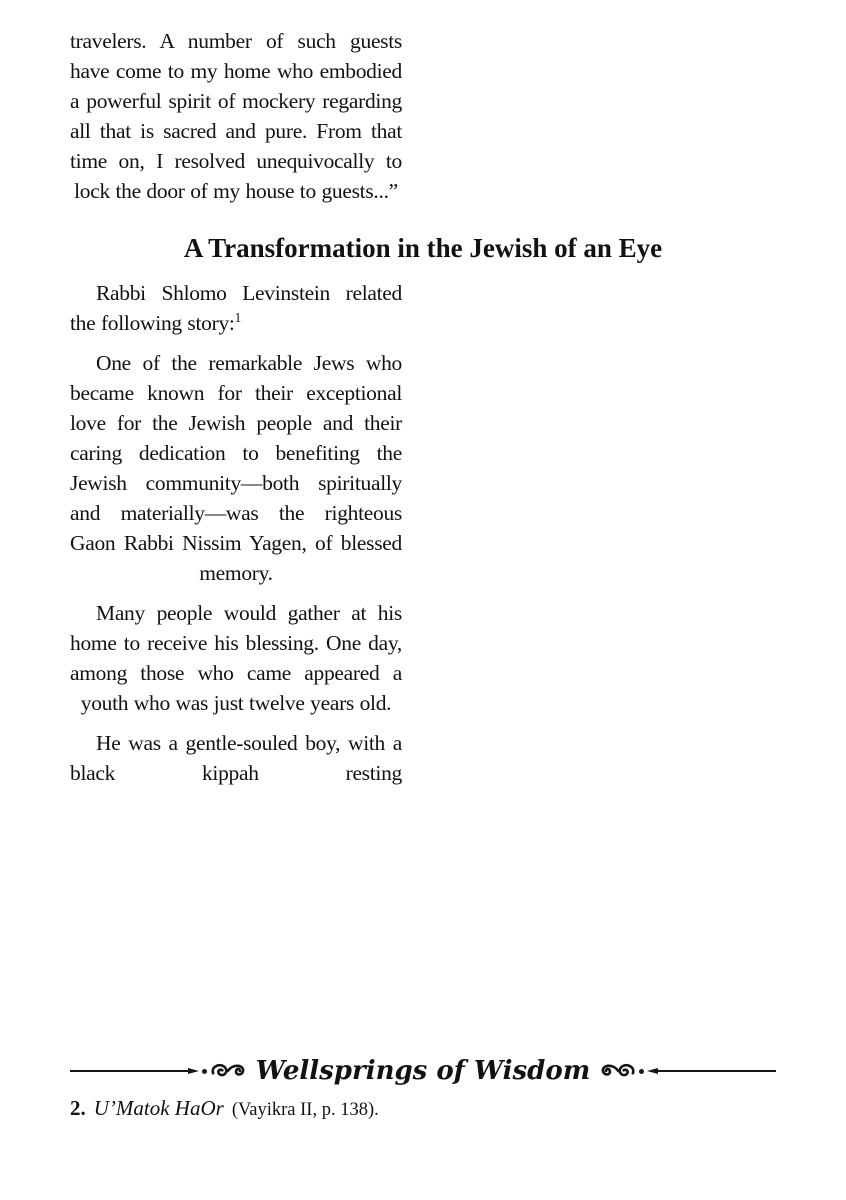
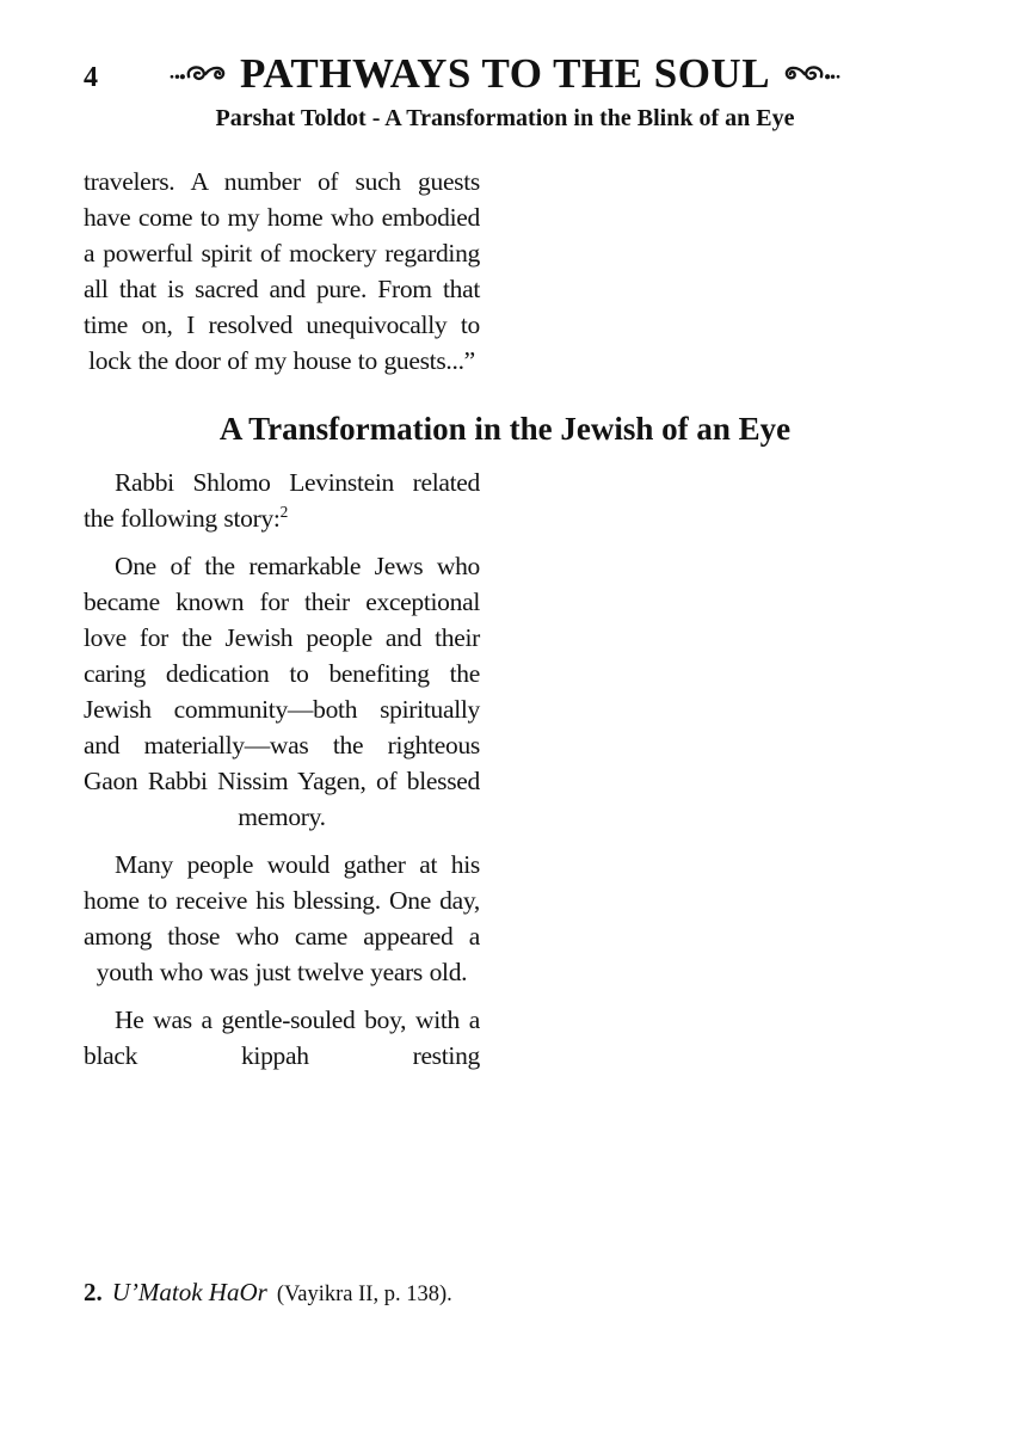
+ 4
+ PATHWAYS TO THE SOUL
+ Parshat Toldot - A Transformation in the Blink of an Eye
  travelers. A number of such guests have come to my home who embodied a powerful spirit of mockery regarding all that is sacred and pure. From that time on, I resolved unequivocally to lock the door of my house to guests...”
  A Transformation in the Jewish of an Eye
- Rabbi Shlomo Levinstein related the following story:1
+ Rabbi Shlomo Levinstein related the following story:2
  One of the remarkable Jews who became known for their exceptional love for the Jewish people and their caring dedication to benefiting the Jewish community—both spiritually and materially—was the righteous Gaon Rabbi Nissim Yagen, of blessed memory.
  Many people would gather at his home to receive his blessing. One day, among those who came appeared a youth who was just twelve years old.
  He was a gentle-souled boy, with a black kippah resting
- Wellsprings of Wisdom
  2. U’Matok HaOr (Vayikra II, p. 138).
